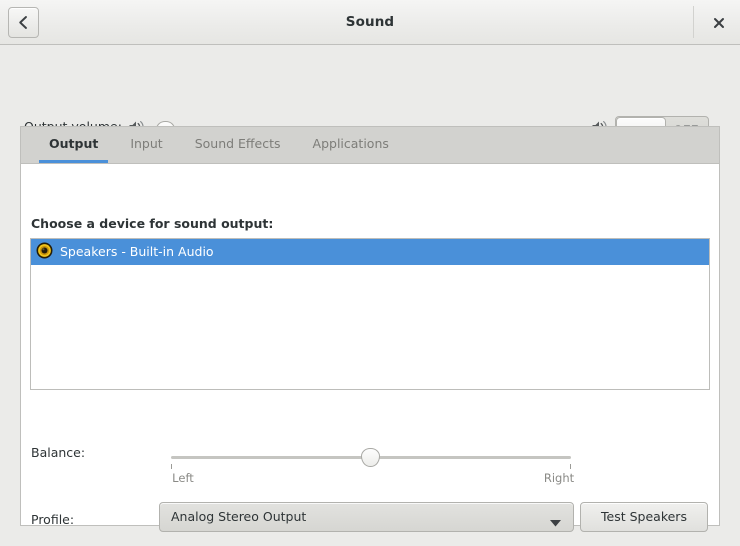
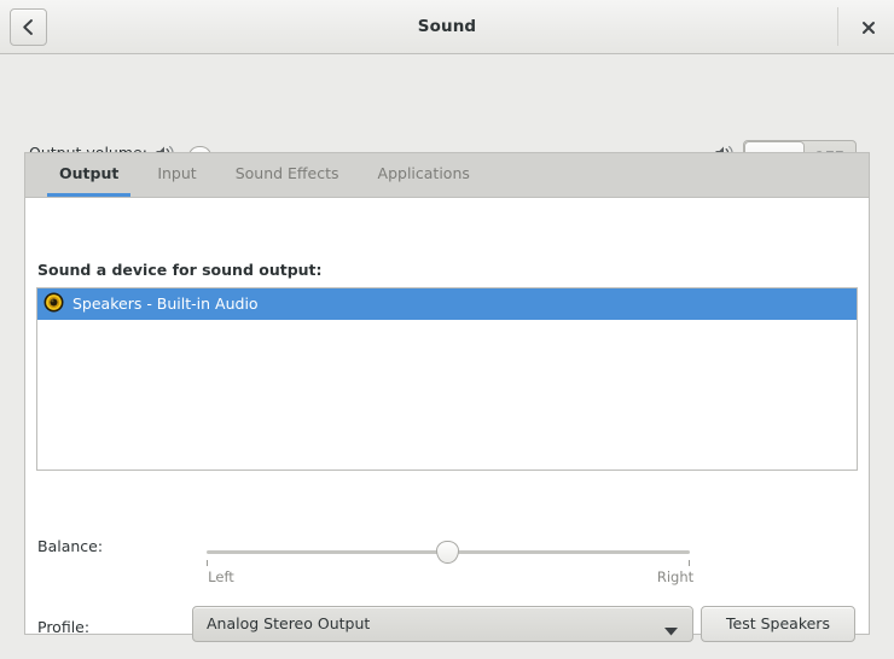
  Sound
  Output
  Input
  Sound Effects
  Applications
- Choose a device for sound output:
+ Sound a device for sound output:
  Speakers - Built-in Audio
  Balance:
  Left
  Right
  Profile:
  Analog Stereo Output
  Test Speakers
